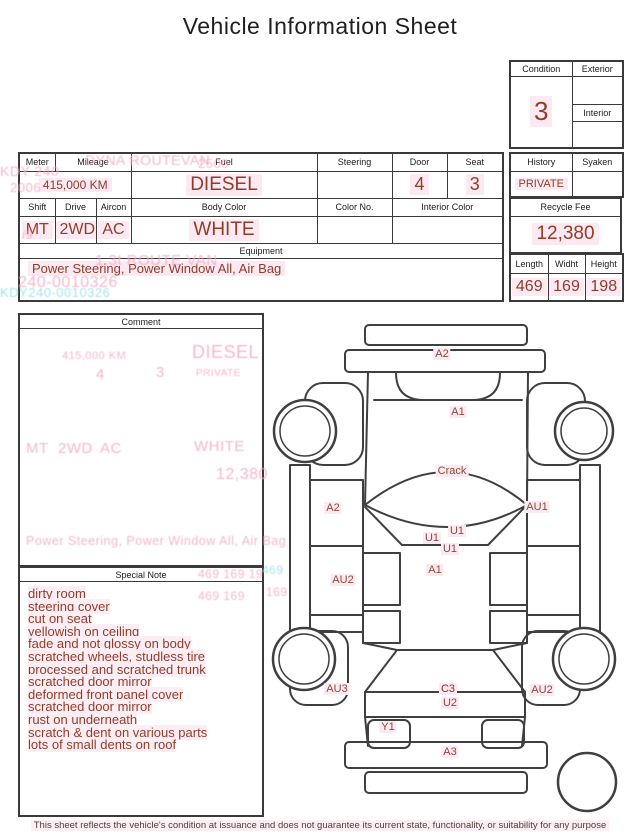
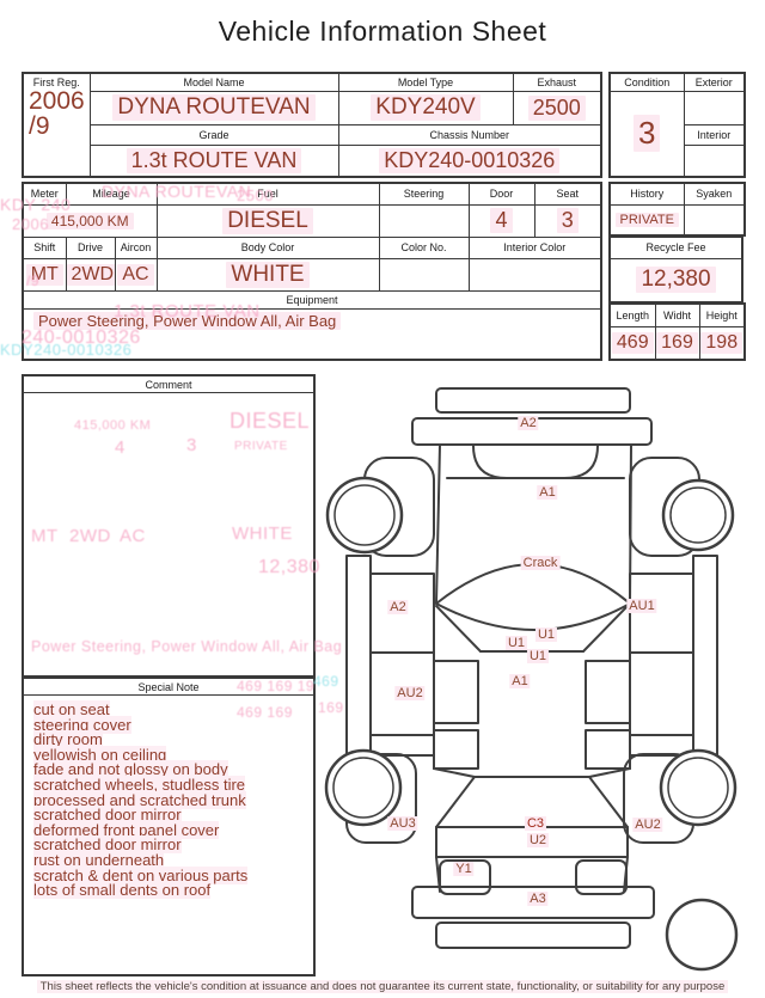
  Vehicle Information Sheet
+ First Reg. 2006 /9	Model Name	Model Type	Exhaust
+ DYNA ROUTEVAN	KDY240V	2500
+ Grade	Chassis Number
+ 1.3t ROUTE VAN	KDY240-0010326
  Condition	Exterior
  3
  Interior
  Meter	Mileage	Fuel	Steering	Door	Seat
  415,000 KM	DIESEL		4	3
  Shift	Drive	Aircon	Body Color	Color No.	Interior Color
  MT	2WD	AC	WHITE
  Equipment
  Power Steering, Power Window All, Air Bag
  History	Syaken
  PRIVATE
  Recycle Fee
  12,380
  Length	Widht	Height
  469	169	198
  Comment
  Special Note
- dirty room
+ cut on seat
  steering cover
- cut on seat
+ dirty room
  yellowish on ceiling
  fade and not glossy on body
  scratched wheels, studless tire
  processed and scratched trunk
  scratched door mirror
  deformed front panel cover
  scratched door mirror
  rust on underneath
  scratch & dent on various parts
  lots of small dents on roof
  A2
  A1
  Crack
  A2
  AU1
  U1
  U1
  U1
  A1
  AU2
  AU3
  C3
  U2
  AU2
  Y1
  A3
  KDY 240
  2006
  /9
  DYNA ROUTEVAN
  2500
  KDY240-0010326
  1.3t ROUTE VAN
  240-0010326
  415,000 KM
  4
  3
  DIESEL
  PRIVATE
  MT
  2WD
  AC
  WHITE
  12,380
  Power Steering, Power Window All, Air Bag
  469 169 19
  469 169
  469
  169
  This sheet reflects the vehicle's condition at issuance and does not guarantee its current state, functionality, or suitability for any purpose
